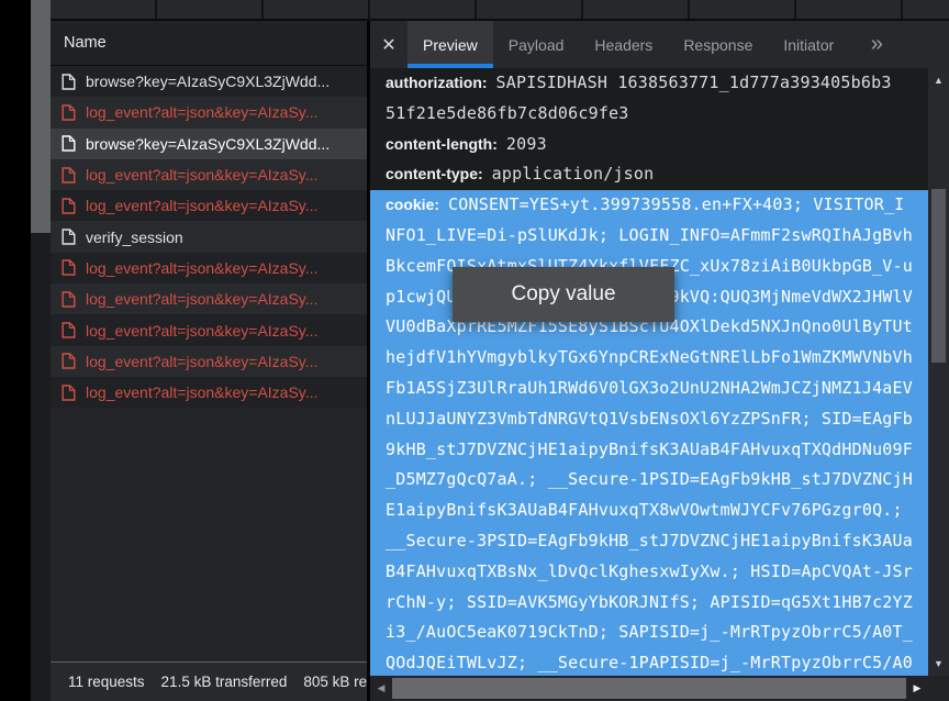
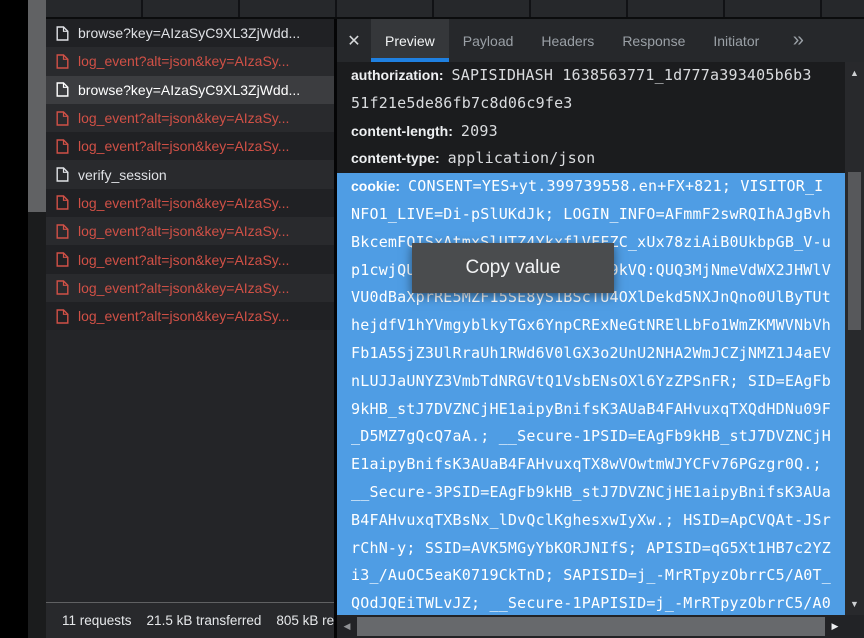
- Name
  browse?key=AIzaSyC9XL3ZjWdd...
  log_event?alt=json&key=AIzaSy...
  browse?key=AIzaSyC9XL3ZjWdd...
  log_event?alt=json&key=AIzaSy...
  log_event?alt=json&key=AIzaSy...
  verify_session
  log_event?alt=json&key=AIzaSy...
  log_event?alt=json&key=AIzaSy...
  log_event?alt=json&key=AIzaSy...
  log_event?alt=json&key=AIzaSy...
  log_event?alt=json&key=AIzaSy...
  11 requests
  21.5 kB transferred
  ✕
  Preview
  Payload
  Headers
  Response
  Initiator
  »
  authorization: SAPISIDHASH 1638563771_1d777a393405b6b3
  51f21e5de86fb7c8d06c9fe3
  content-length: 2093
  content-type: application/json
- cookie: CONSENT=YES+yt.399739558.en+FX+403; VISITOR_I
+ cookie: CONSENT=YES+yt.399739558.en+FX+821; VISITOR_I
  NFO1_LIVE=Di-pSlUKdJk; LOGIN_INFO=AFmmF2swRQIhAJgBvh
  BkcemFQISxAtmxSlUTZ4YkxflVFFZC_xUx78ziAiB0UkbpGB_V-u
  VU0dBaXprRE5MZF15SE8yS1BScTU4OXlDekd5NXJnQno0UlByTUt
  hejdfV1hYVmgyblkyTGx6YnpCRExNeGtNRElLbFo1WmZKMWVNbVh
  Fb1A5SjZ3UlRraUh1RWd6V0lGX3o2UnU2NHA2WmJCZjNMZ1J4aEV
  nLUJJaUNYZ3VmbTdNRGVtQ1VsbENsOXl6YzZPSnFR; SID=EAgFb
  9kHB_stJ7DVZNCjHE1aipyBnifsK3AUaB4FAHvuxqTXQdHDNu09F
  _D5MZ7gQcQ7aA.; __Secure-1PSID=EAgFb9kHB_stJ7DVZNCjH
  E1aipyBnifsK3AUaB4FAHvuxqTX8wVOwtmWJYCFv76PGzgr0Q.;
  __Secure-3PSID=EAgFb9kHB_stJ7DVZNCjHE1aipyBnifsK3AUa
  B4FAHvuxqTXBsNx_lDvQclKghesxwIyXw.; HSID=ApCVQAt-JSr
  rChN-y; SSID=AVK5MGyYbKORJNIfS; APISID=qG5Xt1HB7c2YZ
  i3_/AuOC5eaK0719CkTnD; SAPISID=j_-MrRTpyzObrrC5/A0T_
  QOdJQEiTWLvJZ; __Secure-1PAPISID=j_-MrRTpyzObrrC5/A0
  ▲
  ▼
  ◀
  ▶
  Copy value
